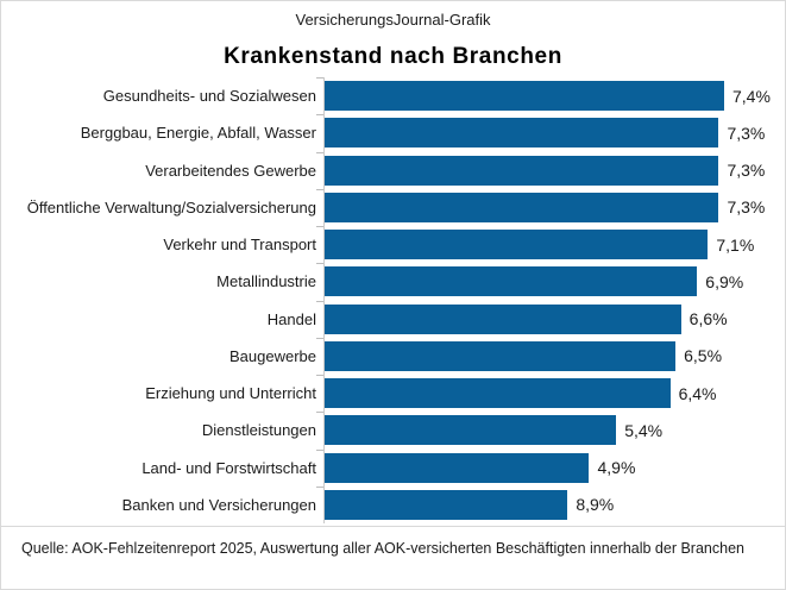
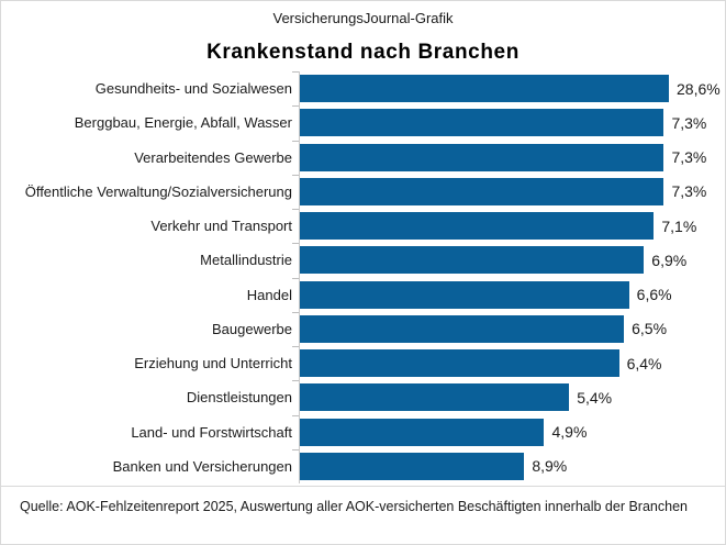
  VersicherungsJournal-Grafik
  Krankenstand nach Branchen
  Gesundheits- und Sozialwesen
- 7,4%
+ 28,6%
  Berggbau, Energie, Abfall, Wasser
  7,3%
  Verarbeitendes Gewerbe
  7,3%
  Öffentliche Verwaltung/Sozialversicherung
  7,3%
  Verkehr und Transport
  7,1%
  Metallindustrie
  6,9%
  Handel
  6,6%
  Baugewerbe
  6,5%
  Erziehung und Unterricht
  6,4%
  Dienstleistungen
  5,4%
  Land- und Forstwirtschaft
  4,9%
  Banken und Versicherungen
  8,9%
  Quelle: AOK-Fehlzeitenreport 2025, Auswertung aller AOK-versicherten Beschäftigten innerhalb der Branchen
